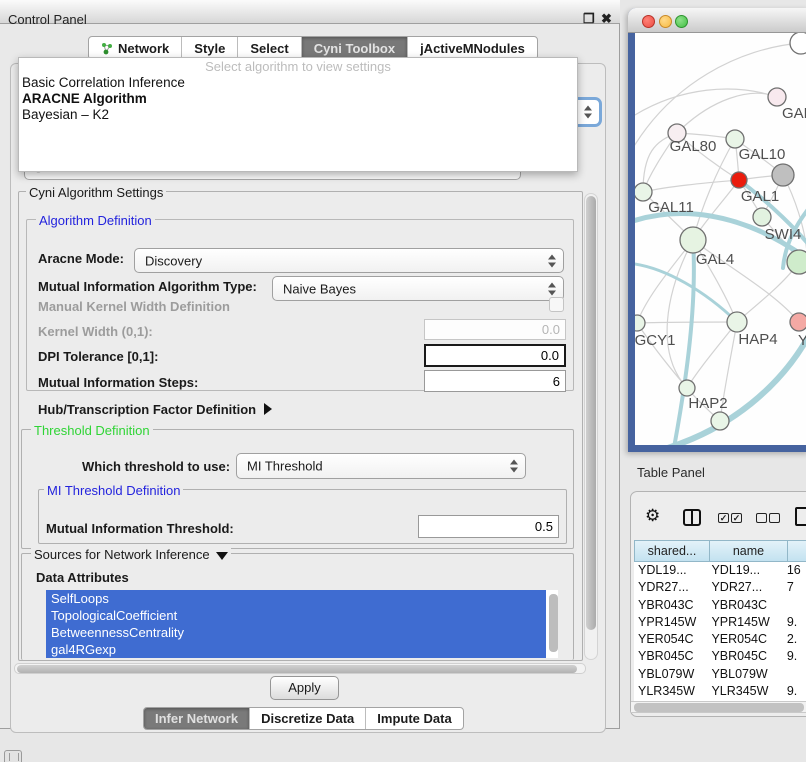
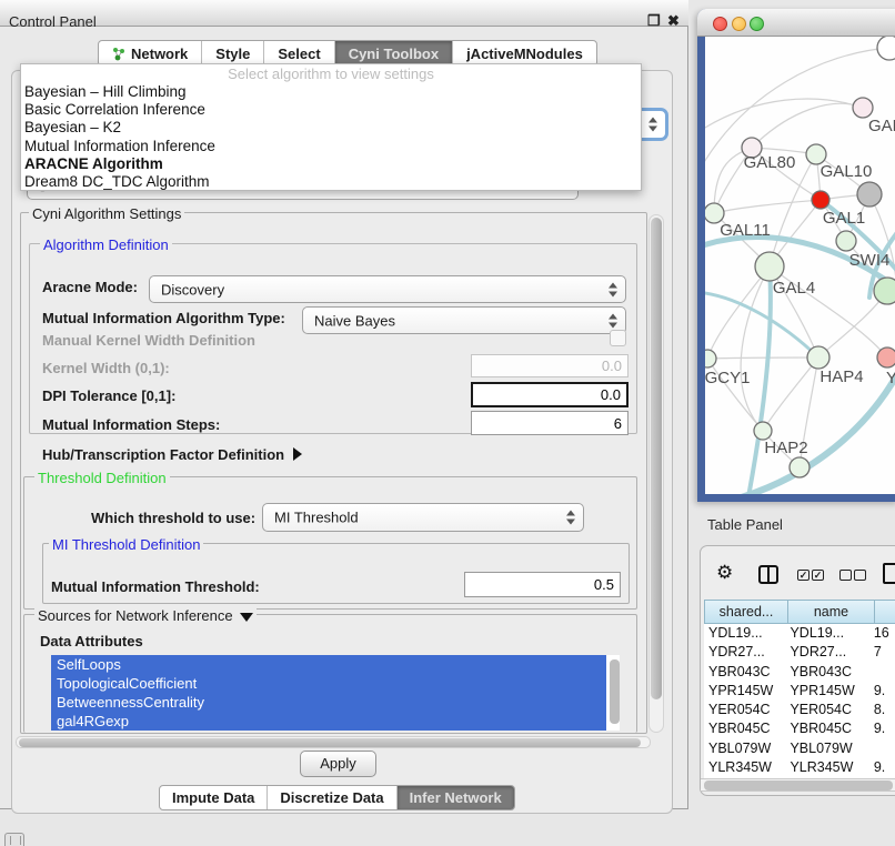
  Control Panel
  ❐
  ✖
  Network
  Style
  Select
  Cyni Toolbox
  jActiveMNodules
  Select algorithm to view settings
+ Bayesian – Hill Climbing
  Basic Correlation Inference
- ARACNE Algorithm
+ Bayesian – K2
+ Mutual Information Inference
- Bayesian – K2
+ ARACNE Algorithm
+ Dream8 DC_TDC Algorithm
  Cyni Algorithm Settings
  Algorithm Definition
  Aracne Mode:
  Discovery
  Mutual Information Algorithm Type:
  Naive Bayes
  Manual Kernel Width Definition
  Kernel Width (0,1):
  0.0
  DPI Tolerance [0,1]:
  0.0
  Mutual Information Steps:
  6
  Hub/Transcription Factor Definition
  Threshold Definition
  Which threshold to use:
  MI Threshold
  MI Threshold Definition
  Mutual Information Threshold:
  0.5
  Sources for Network Inference
  Data Attributes
  SelfLoops
  TopologicalCoefficient
  BetweennessCentrality
  gal4RGexp
  Apply
- Infer Network
+ Impute Data
  Discretize Data
- Impute Data
+ Infer Network
  GAL80
  GAL10
  GAL1
  GAL11
  SWI4
  GAL4
  GCY1
  HAP4
  Y
  HAP2
  Table Panel
  ⚙
  ✓
  ✓
  shared...
  name
  YDL19...
  YDL19...
  16
  YDR27...
  YDR27...
  7
  YBR043C
  YBR043C
  YPR145W
  YPR145W
  9.
  YER054C
  YER054C
- 2.
+ 8.
  YBR045C
  YBR045C
  9.
  YBL079W
  YBL079W
  YLR345W
  YLR345W
  9.
